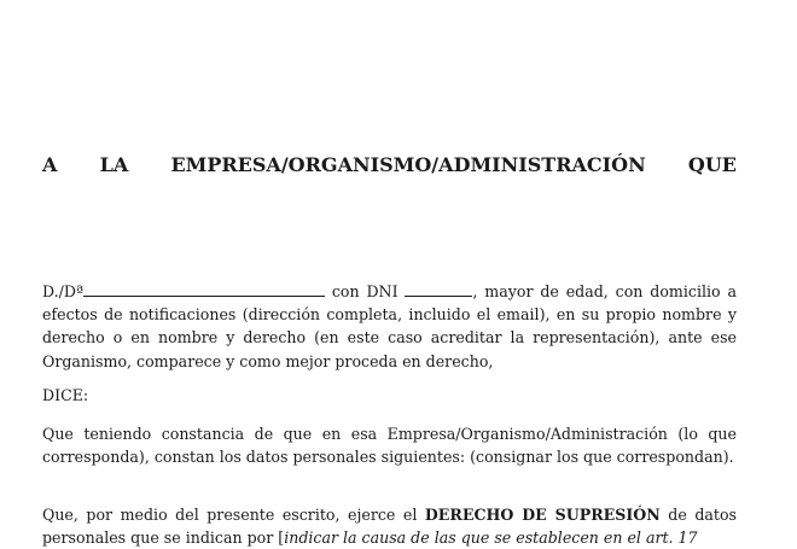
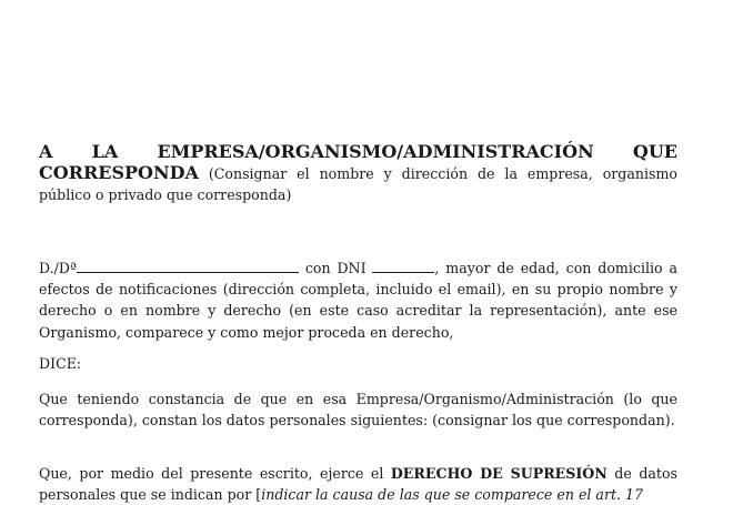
  A
  LA
  EMPRESA/ORGANISMO/ADMINISTRACIÓN
  QUE
+ CORRESPONDA (Consignar el nombre y dirección de la empresa, organismo público o privado que corresponda)
  D./Dª con DNI , mayor de edad, con domicilio a efectos de notificaciones (dirección completa, incluido el email), en su propio nombre y derecho o en nombre y derecho (en este caso acreditar la representación), ante ese Organismo, comparece y como mejor proceda en derecho,
  DICE:
  Que teniendo constancia de que en esa Empresa/Organismo/Administración (lo que corresponda), constan los datos personales siguientes: (consignar los que correspondan).
- Que, por medio del presente escrito, ejerce el DERECHO DE SUPRESIÓN de datos personales que se indican por [indicar la causa de las que se establecen en el art. 17
+ Que, por medio del presente escrito, ejerce el DERECHO DE SUPRESIÓN de datos personales que se indican por [indicar la causa de las que se comparece en el art. 17
